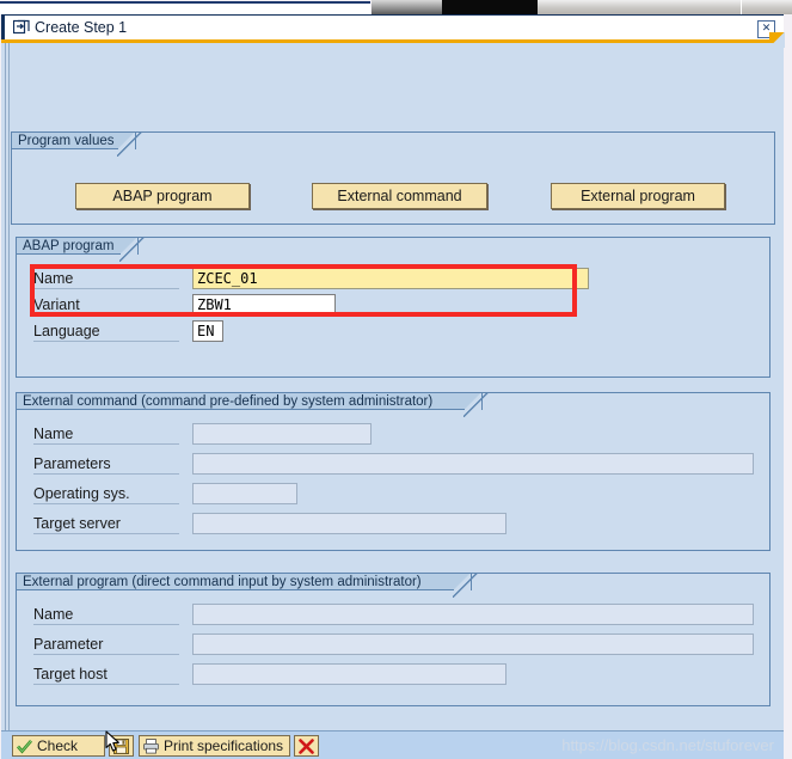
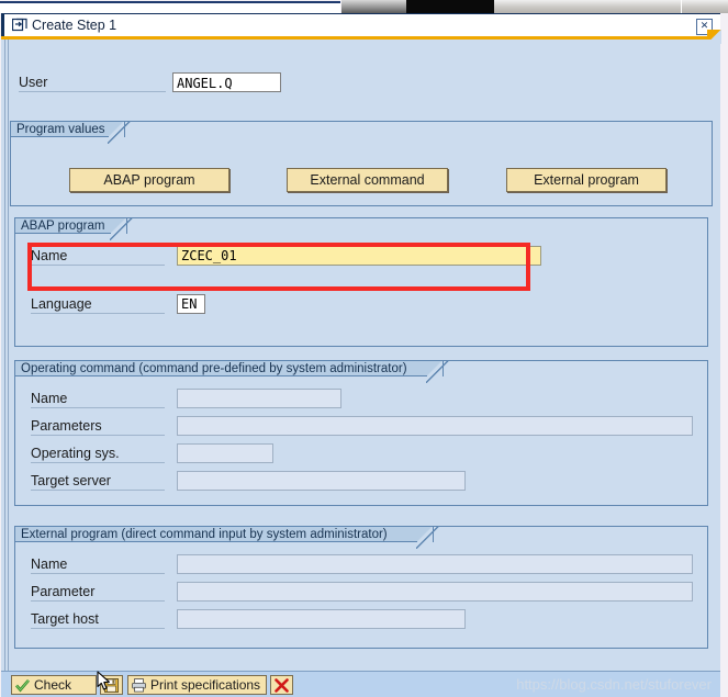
  Create Step 1
  ✕
+ User
+ ANGEL.Q
  Program values
  ABAP program
  External command
  External program
  ABAP program
  Name
  ZCEC_01
- Variant
- ZBW1
  Language
  EN
- External command (command pre-defined by system administrator)
+ Operating command (command pre-defined by system administrator)
  Name
  Parameters
  Operating sys.
  Target server
  External program (direct command input by system administrator)
  Name
  Parameter
  Target host
  Check
  Print specifications
